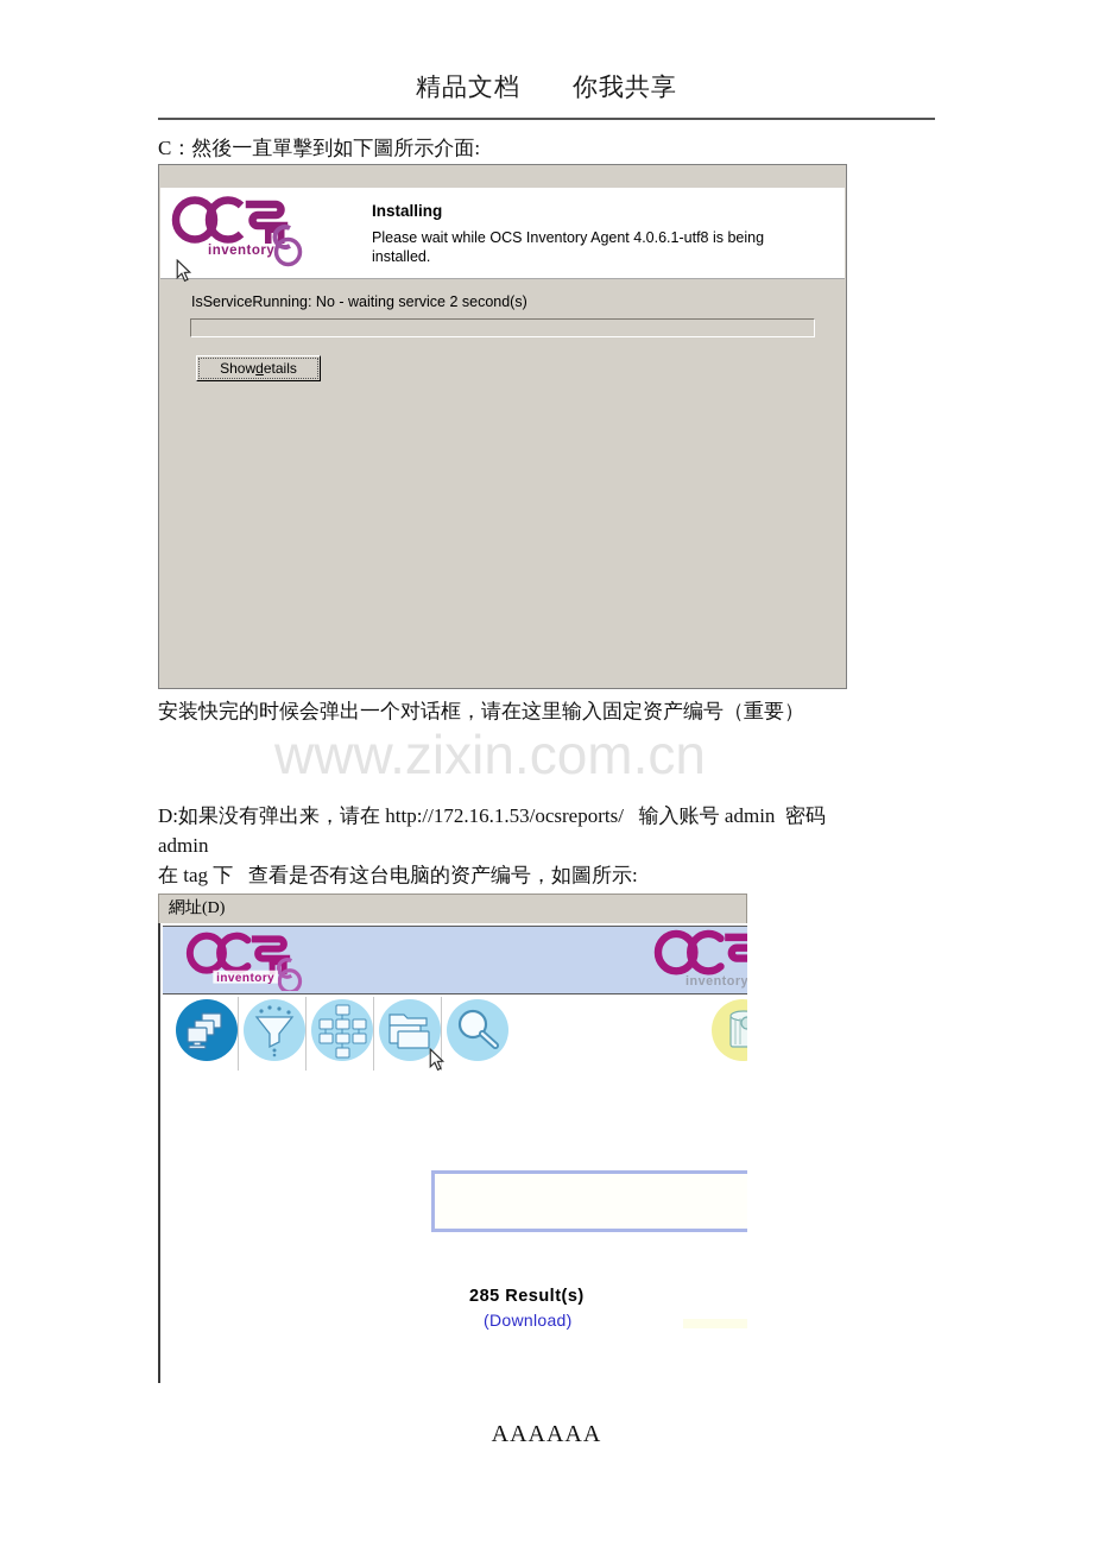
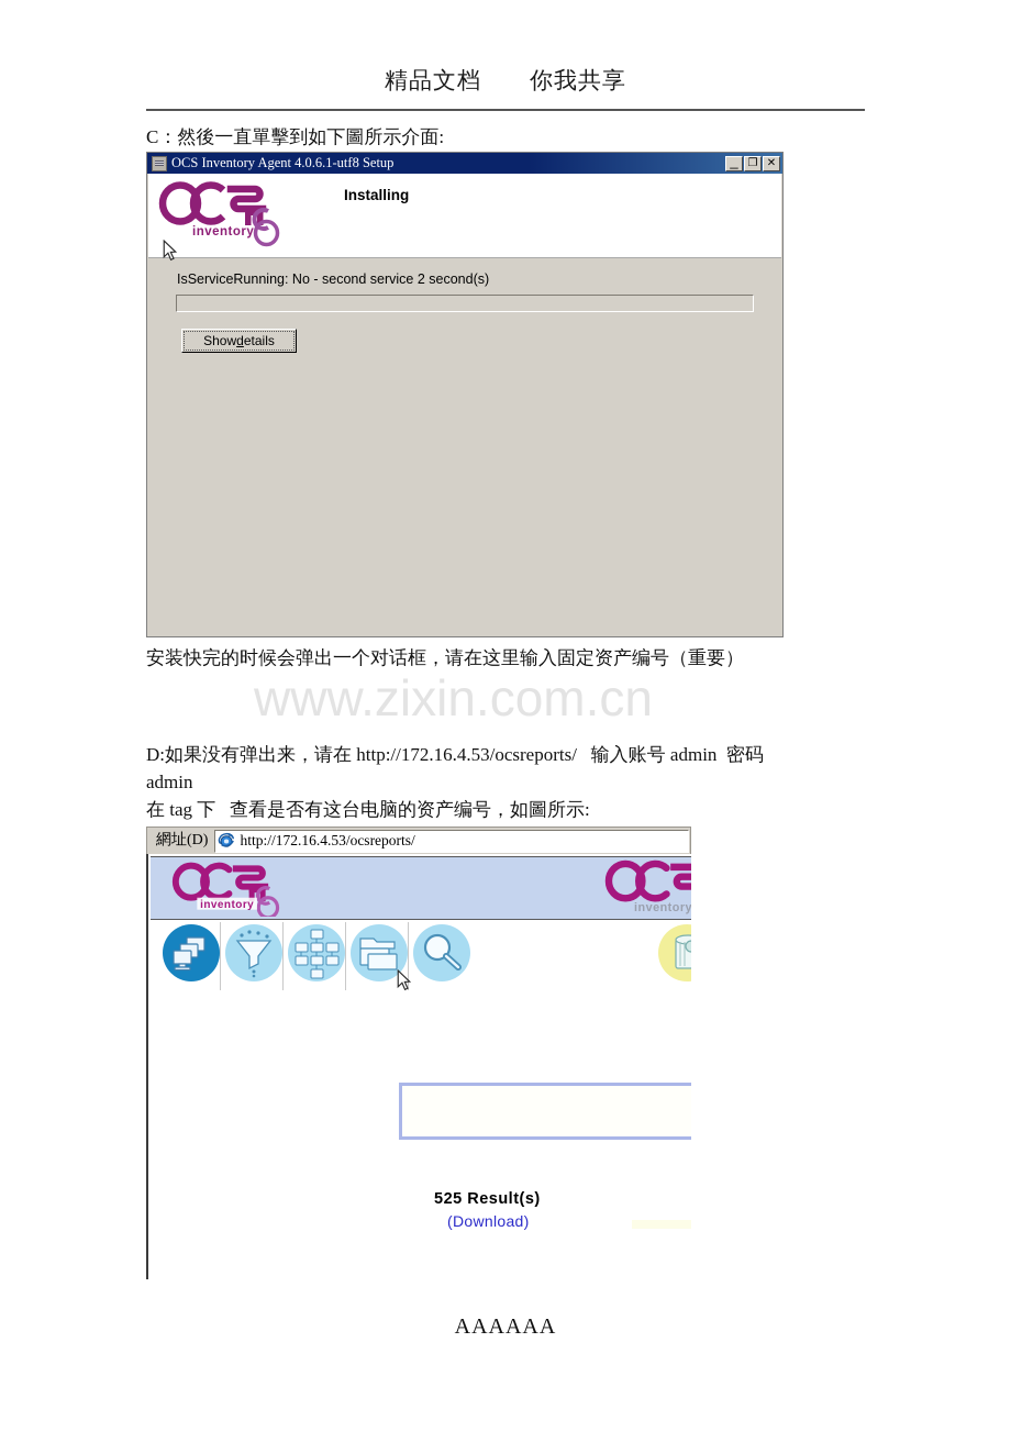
  精品文档 你我共享
  C：然後一直單擊到如下圖所示介面:
+ OCS Inventory Agent 4.0.6.1-utf8 Setup
+ _
+ ❐
+ ✕
  inventory
  Installing
- Please wait while OCS Inventory Agent 4.0.6.1-utf8 is being installed.
- IsServiceRunning: No - waiting service 2 second(s)
+ IsServiceRunning: No - second service 2 second(s)
  Show
  d
  etails
  安装快完的时候会弹出一个对话框，请在这里输入固定资产编号（重要）
  www.zixin.com.cn
- D:如果没有弹出来，请在 http://172.16.1.53/ocsreports/ 输入账号 admin 密码
+ D:如果没有弹出来，请在 http://172.16.4.53/ocsreports/ 输入账号 admin 密码
  admin
  在 tag 下 查看是否有这台电脑的资产编号，如圖所示:
  網址(D)
+ http://172.16.4.53/ocsreports/
  inventory
  inventory
- 285 Result(s)
+ 525 Result(s)
  (Download)
  AAAAAA
